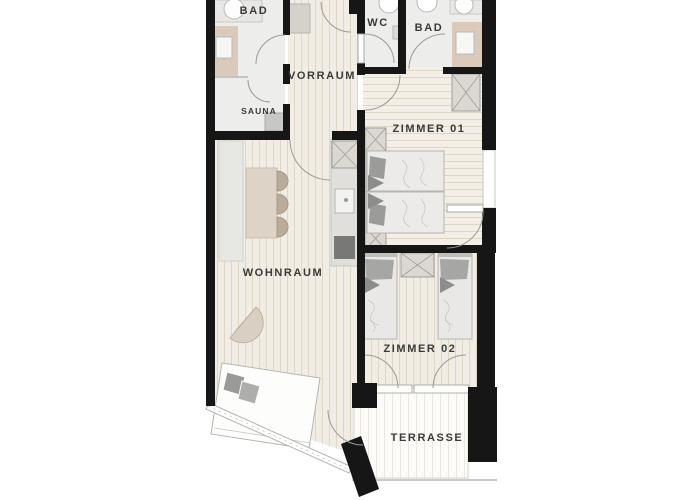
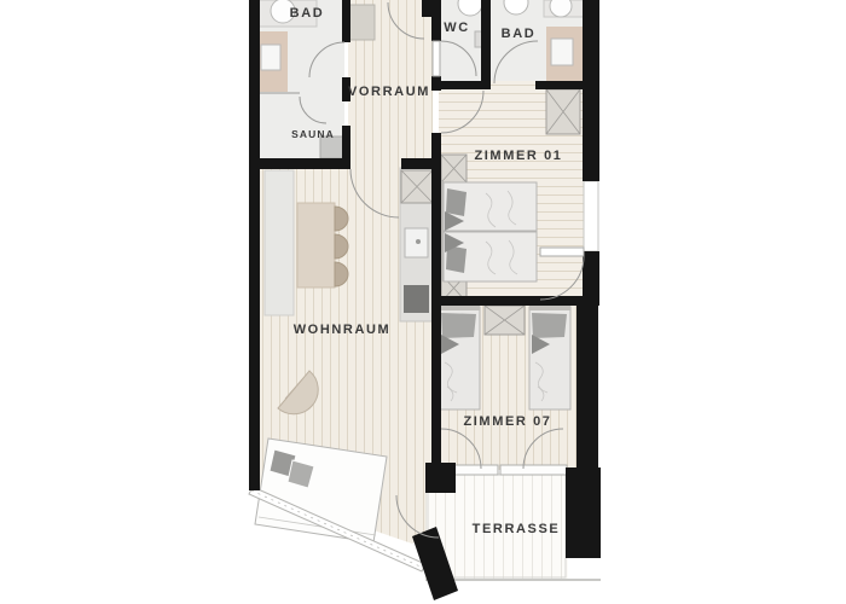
  BAD
  WC
  BAD
  VORRAUM
  SAUNA
  ZIMMER 01
  WOHNRAUM
- ZIMMER 02
+ ZIMMER 07
  TERRASSE
